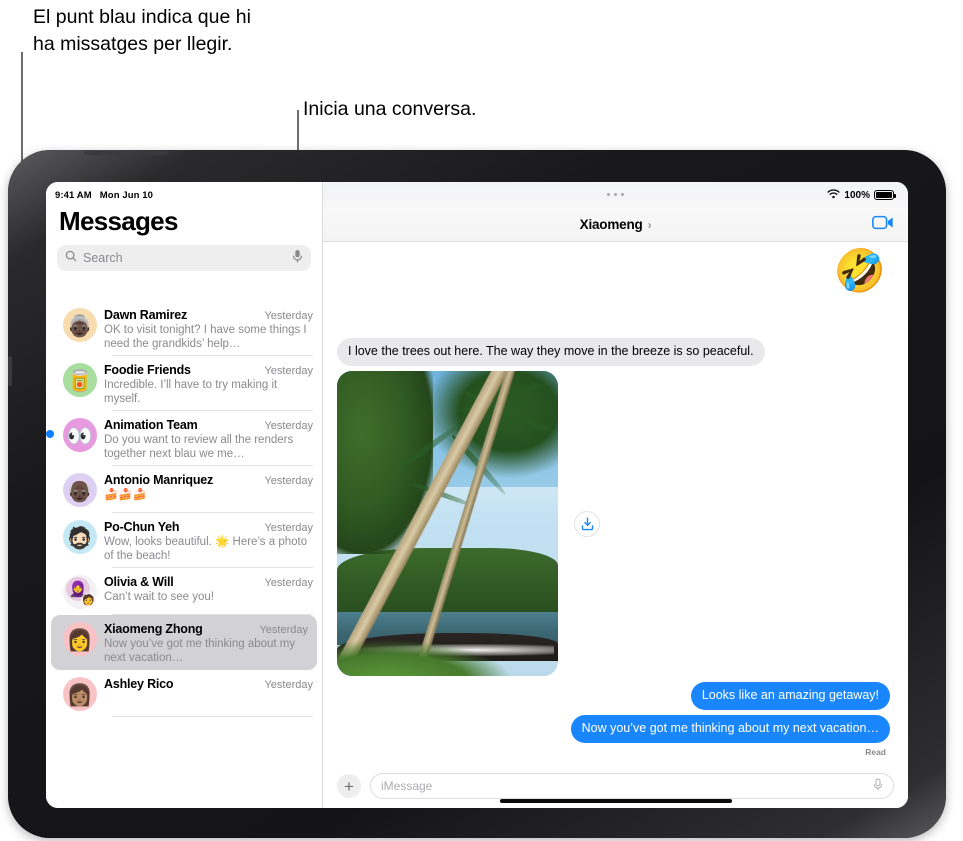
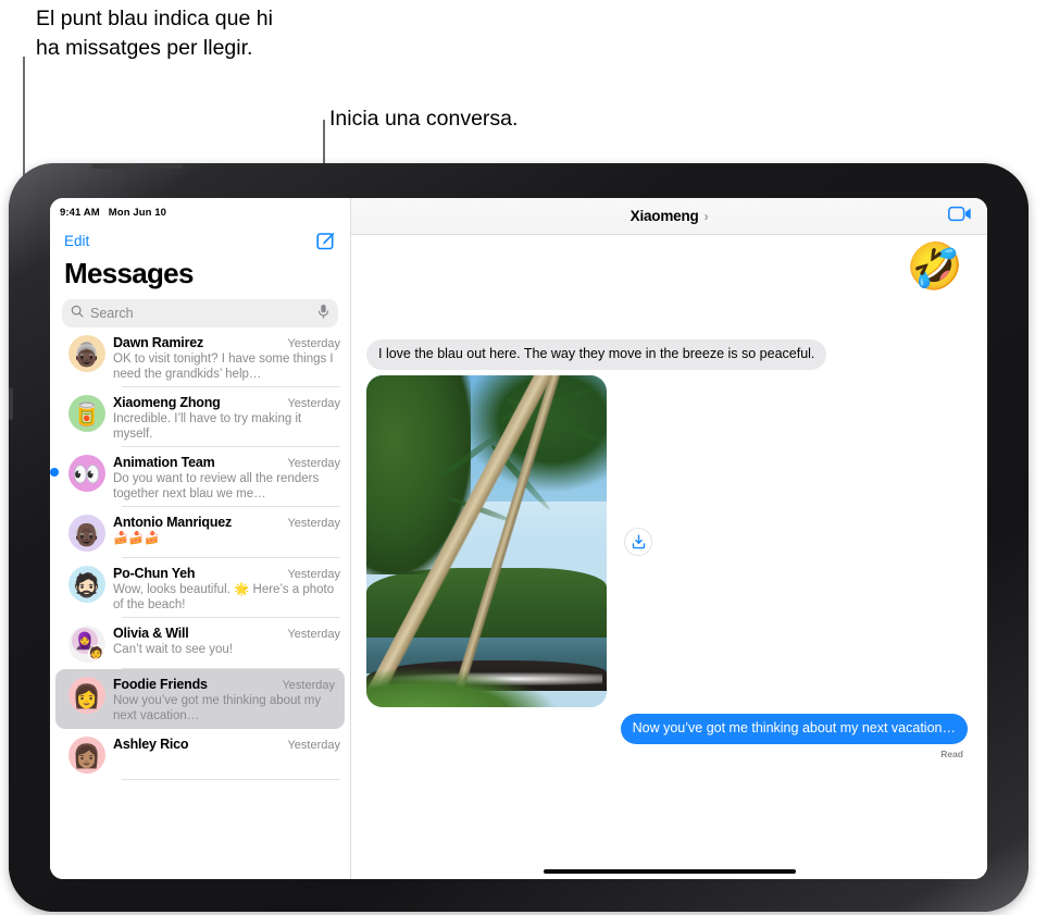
  El punt blau indica que hi
  ha missatges per llegir.
  Inicia una conversa.
  9:41 AM
  Mon Jun 10
+ Edit
  Messages
  Search
  👵🏿
  Dawn Ramirez
  Yesterday
  OK to visit tonight? I have some things I need the grandkids’ help…
  🥫
- Foodie Friends
+ Xiaomeng Zhong
  Yesterday
  Incredible. I’ll have to try making it myself.
  👀
  Animation Team
  Yesterday
  Do you want to review all the renders together next blau we me…
  👴🏿
  Antonio Manriquez
  Yesterday
  🍰🍰🍰
  🧔🏻
  Po-Chun Yeh
  Yesterday
  Wow, looks beautiful. 🌟 Here’s a photo of the beach!
  🧕
  🧑
  Olivia & Will
  Yesterday
  Can’t wait to see you!
  👩
- Xiaomeng Zhong
+ Foodie Friends
  Yesterday
  Now you’ve got me thinking about my next vacation…
  👩🏽
  Ashley Rico
  Yesterday
- 100%
  Xiaomeng
  ›
  🤣
- I love the trees out here. The way they move in the breeze is so peaceful.
+ I love the blau out here. The way they move in the breeze is so peaceful.
- Looks like an amazing getaway!
  Now you’ve got me thinking about my next vacation…
  Read
- +
- iMessage
